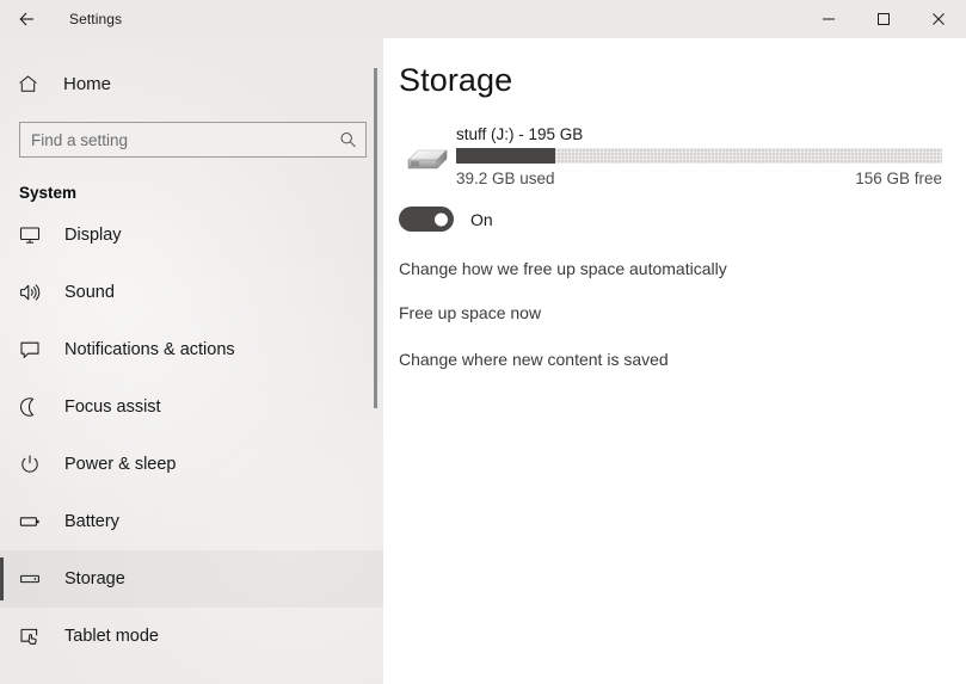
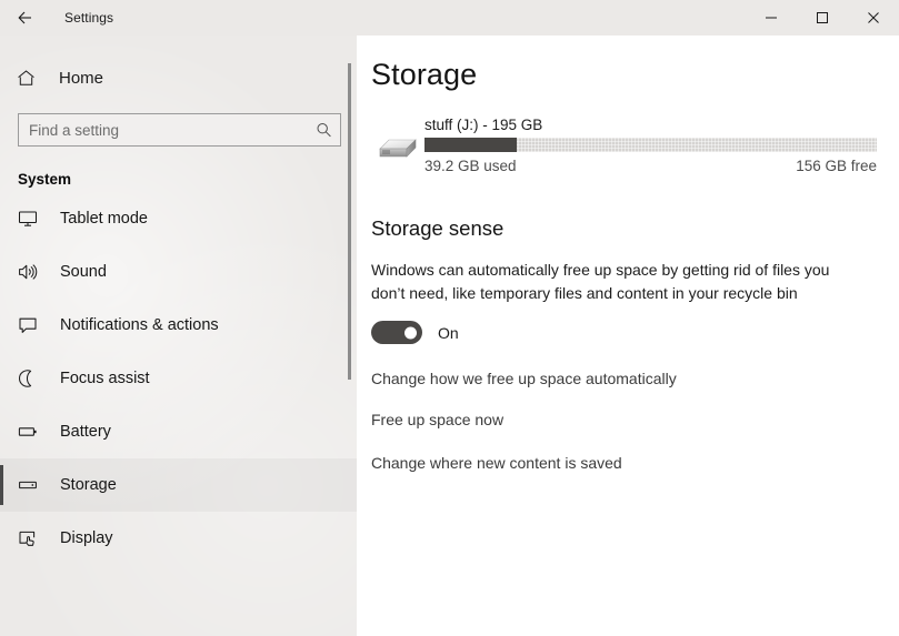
  Settings
  Home
  Find a setting
  System
- Display
+ Tablet mode
  Sound
  Notifications & actions
  Focus assist
- Power & sleep
  Battery
  Storage
- Tablet mode
+ Display
  Storage
  stuff (J:) - 195 GB
  39.2 GB used
  156 GB free
+ Storage sense
+ Windows can automatically free up space by getting rid of files you don’t need, like temporary files and content in your recycle bin
  On
  Change how we free up space automatically
  Free up space now
  Change where new content is saved
